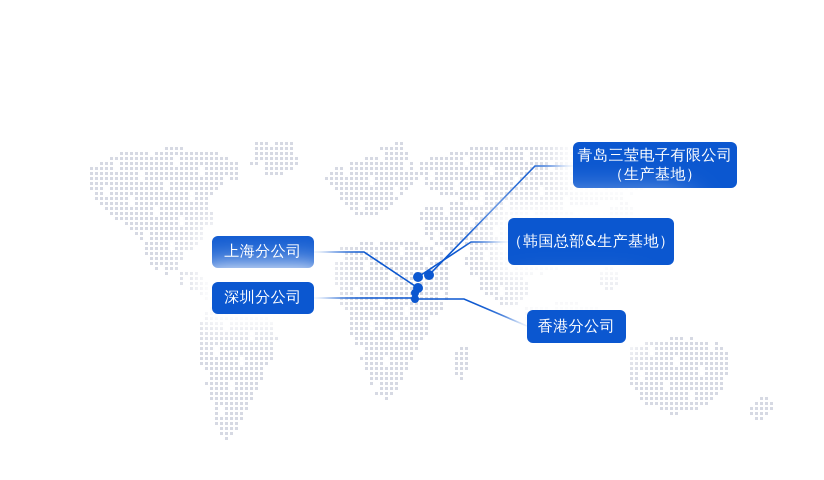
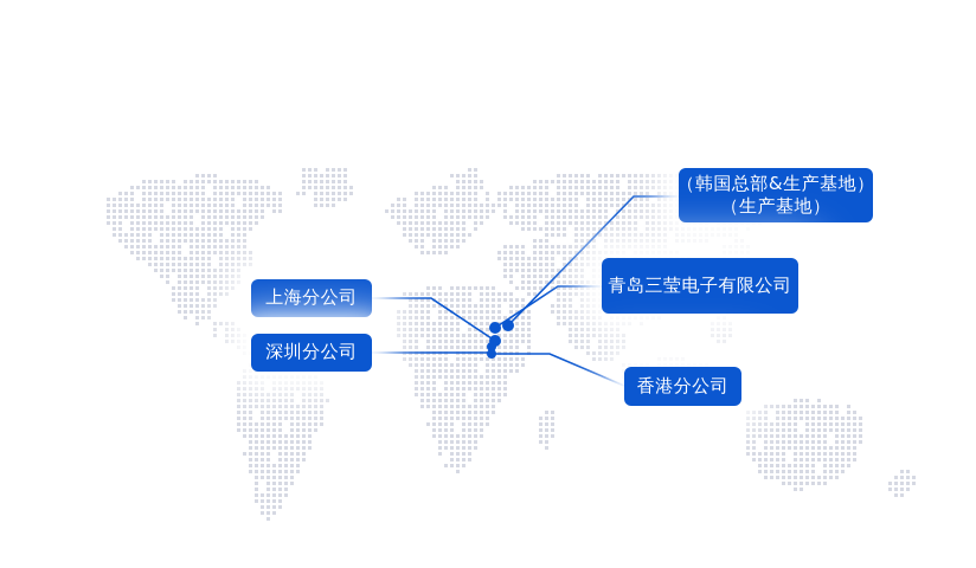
- 青岛三莹电子有限公司
+ （韩国总部&生产基地）
  （生产基地）
- （韩国总部&生产基地）
+ 青岛三莹电子有限公司
  上海分公司
  深圳分公司
  香港分公司
